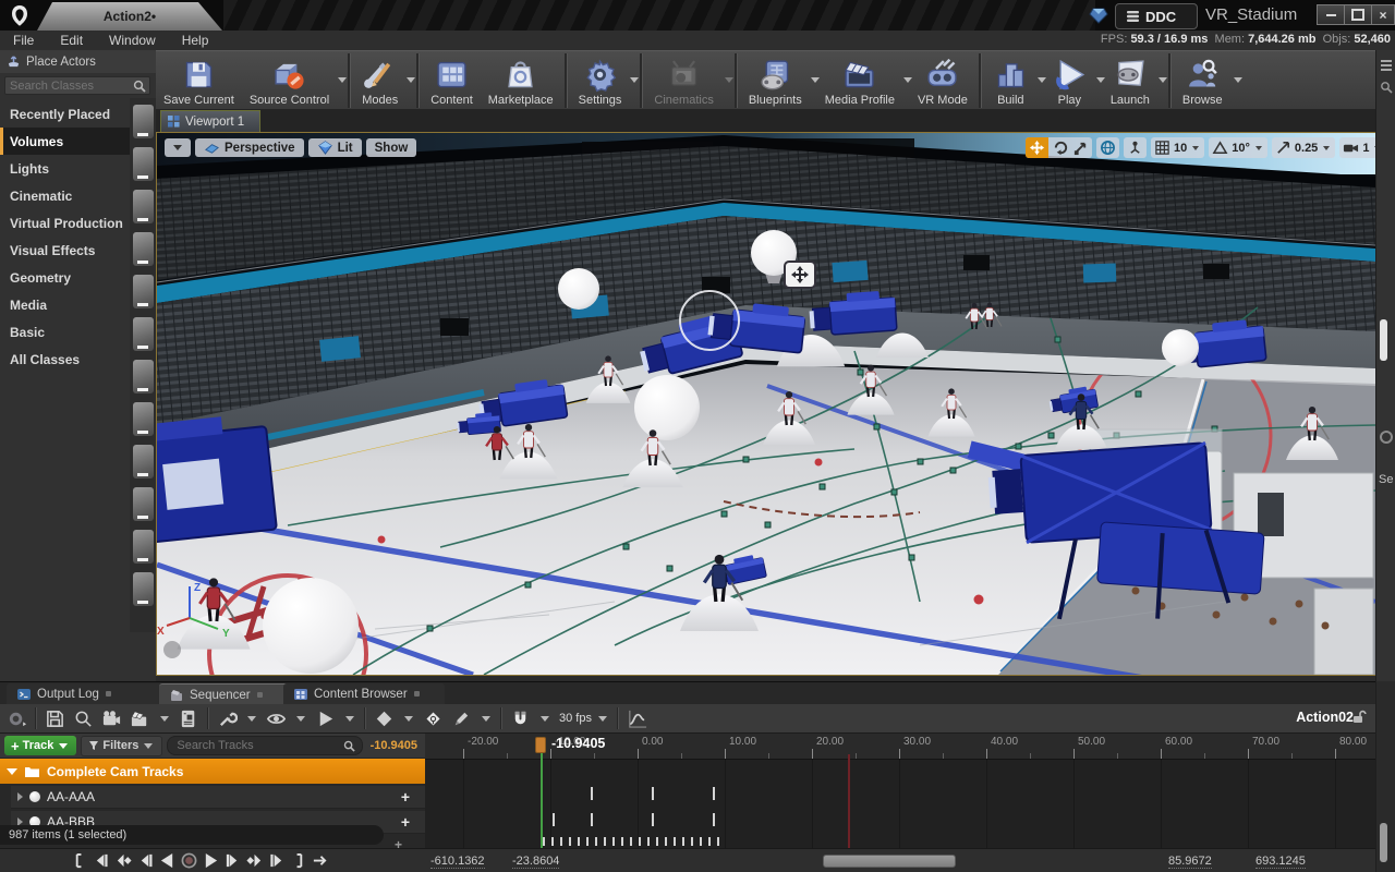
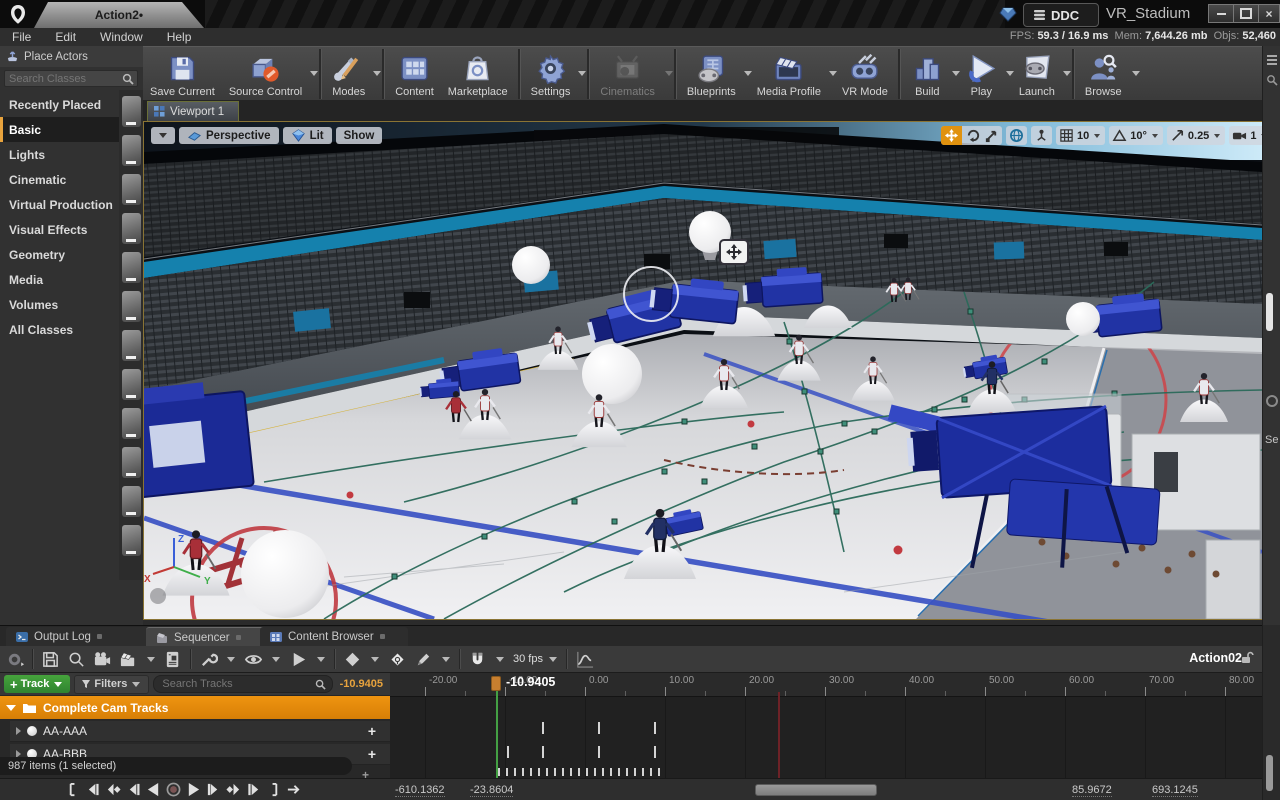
  Action2•
  DDC
  VR_Stadium
  ×
  File
  Edit
  Window
  Help
  FPS: 59.3 / 16.9 ms Mem: 7,644.26 mb Objs: 52,460
  Save Current
  Source Control
  Modes
  Content
  Marketplace
  Settings
  Cinematics
  Blueprints
  Media Profile
  VR Mode
  Build
  Play
  Launch
  Browse
  Place Actors
  Search Classes
  Recently Placed
- Volumes
+ Basic
  Lights
  Cinematic
  Virtual Production
  Visual Effects
  Geometry
  Media
- Basic
+ Volumes
  All Classes
  Viewport 1
  Z
  X
  Y
  Perspective
  Lit
  Show
  10
  10°
  0.25
  1
  Se
  Output Log
  Sequencer
  Content Browser
  30 fps
  Action02
  +
  Track
  Filters
  Search Tracks
  -10.9405
  Complete Cam Tracks
  AA-AAA
  +
  AA-BBB
  +
  987 items (1 selected)
  +
  -20.00
  -10.00
  0.00
  10.00
  20.00
  30.00
  40.00
  50.00
  60.00
  70.00
  80.00
  -10.9405
  -610.1362
  -23.8604
  85.9672
  693.1245
